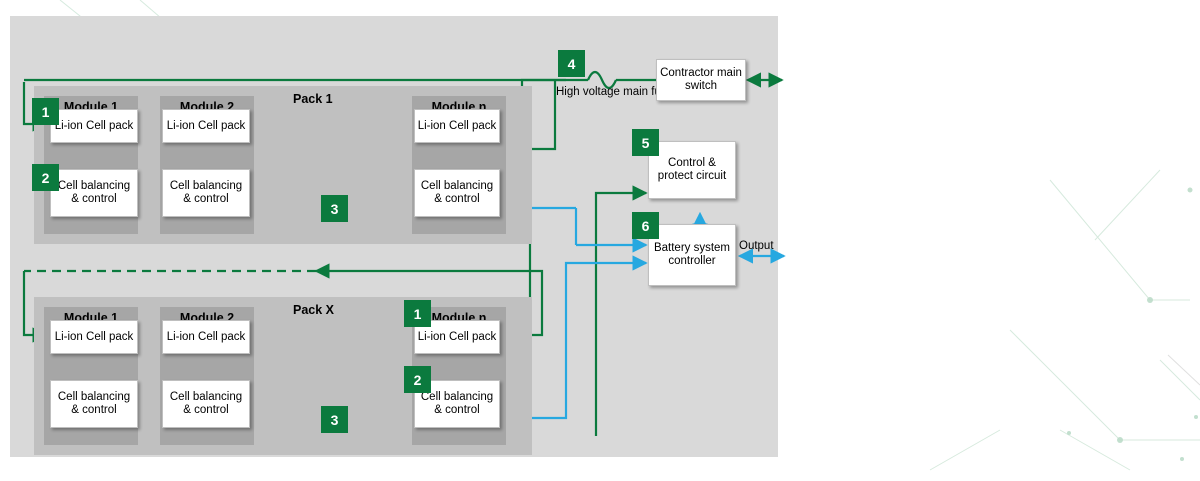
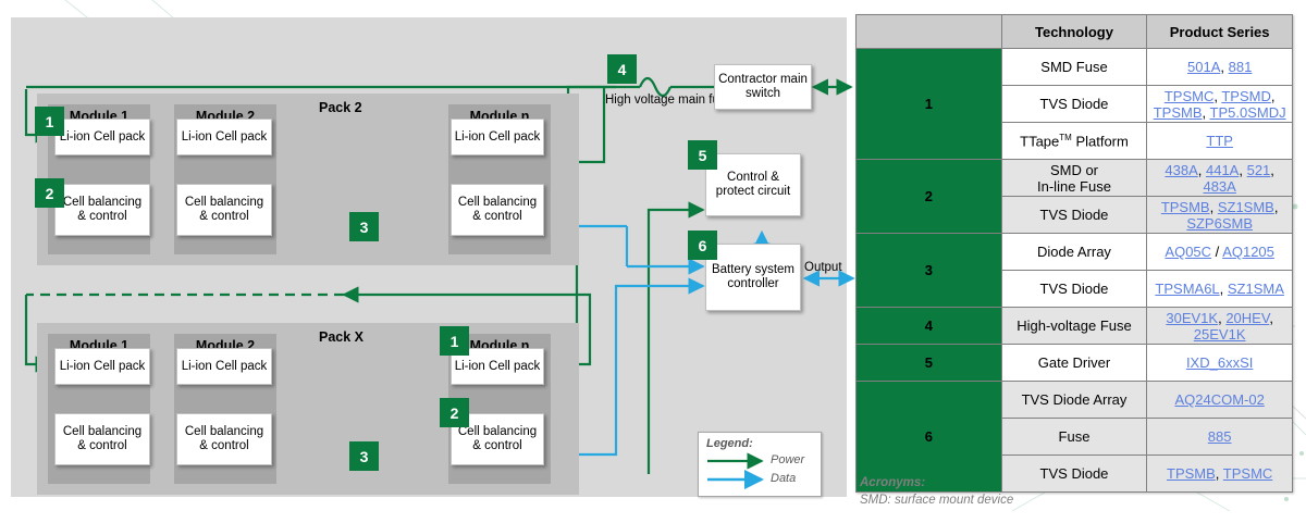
- Pack 1
+ Pack 2
  Module 1
  Module 2
  Module n
  Li-ion Cell pack
  Li-ion Cell pack
  Li-ion Cell pack
  Cell balancing & control
  Cell balancing & control
  Cell balancing & control
  1
  2
  3
  Pack X
  Module 1
  Module 2
  Module n
  Li-ion Cell pack
  Li-ion Cell pack
  Li-ion Cell pack
  Cell balancing & control
  Cell balancing & control
  Cell balancing & control
  1
  2
  3
  4
  High voltage main f
  Contractor main switch
  5
  Control & protect circuit
  6
  Battery system controller
  Output
+ Legend:
+ Power
+ Data
+ 	Technology	Product Series
+ 1	SMD Fuse	501A, 881
+ TVS Diode	TPSMC, TPSMD, TPSMB, TP5.0SMDJ
+ TTapeTM Platform	TTP
+ 2	SMD orIn-line Fuse	438A, 441A, 521, 483A
+ TVS Diode	TPSMB, SZ1SMB, SZP6SMB
+ 3	Diode Array	AQ05C / AQ1205
+ TVS Diode	TPSMA6L, SZ1SMA
+ 4	High-voltage Fuse	30EV1K, 20HEV, 25EV1K
+ 5	Gate Driver	IXD_6xxSI
+ 6	TVS Diode Array	AQ24COM-02
+ Fuse	885
+ TVS Diode	TPSMB, TPSMC
+ Acronyms:
+ SMD: surface mount device
